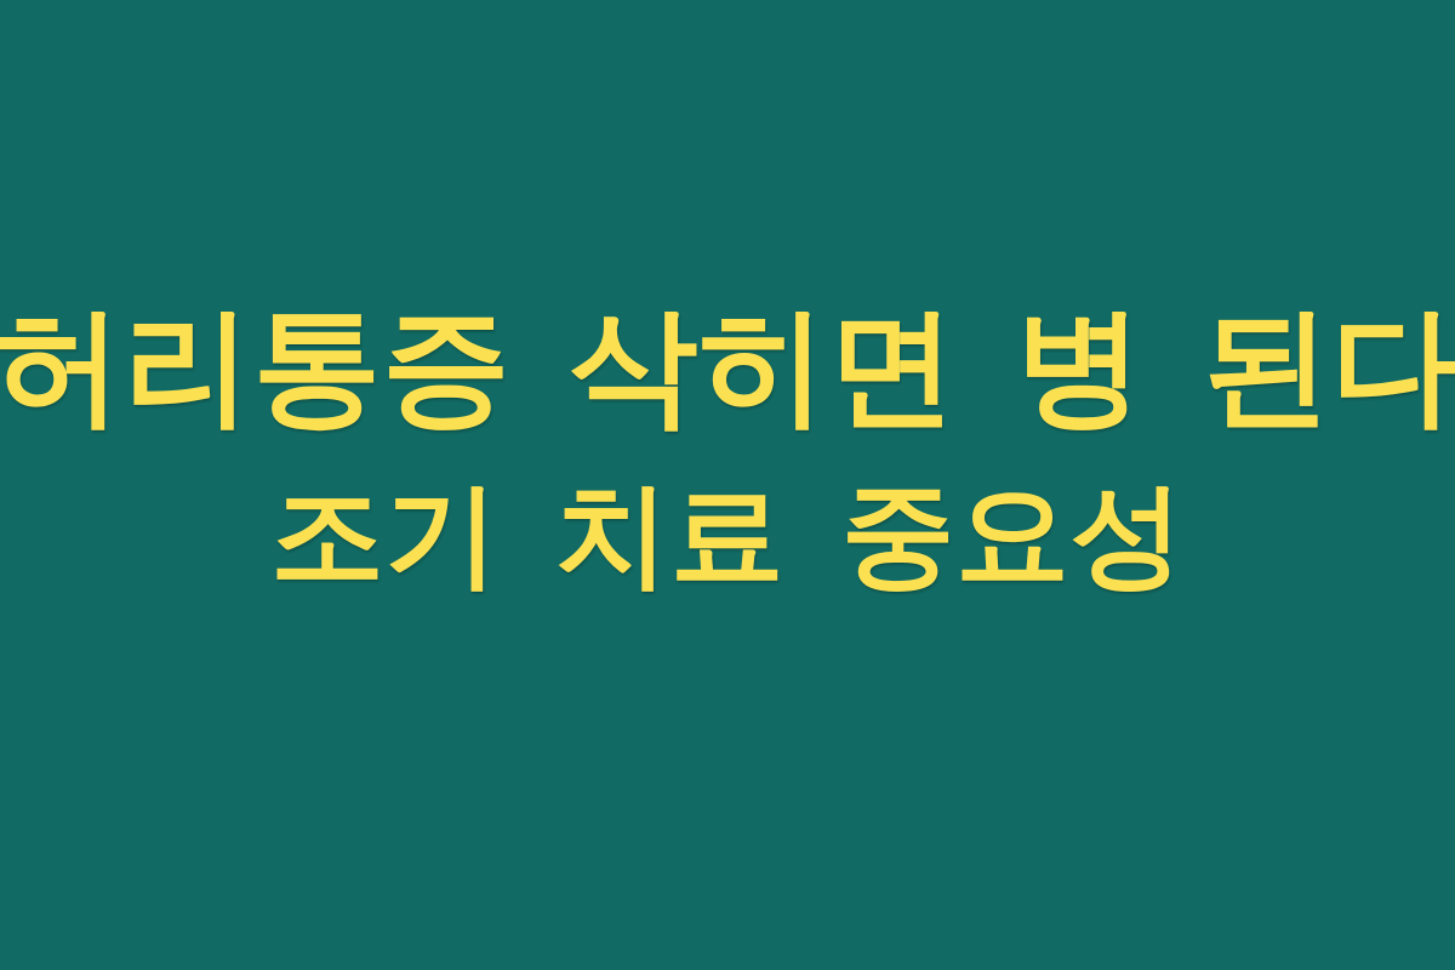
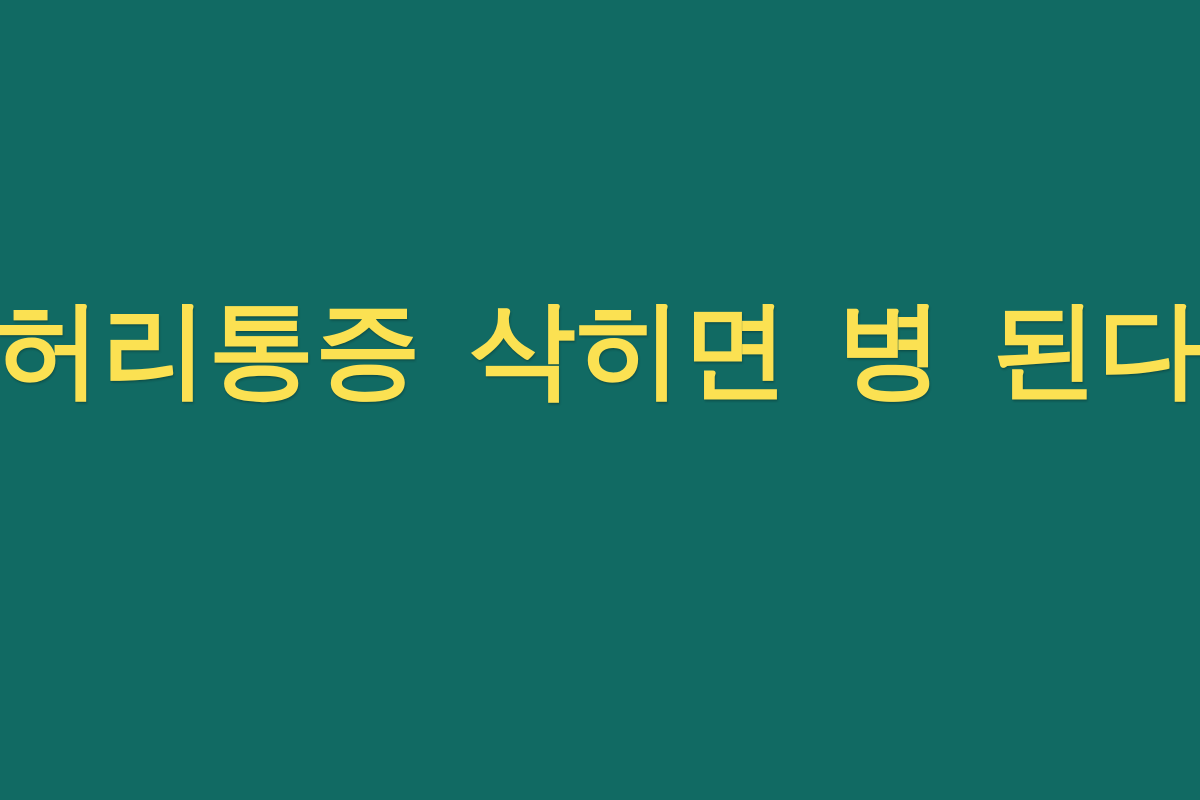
  허리통증 삭히면 병 된다
- 조기 치료 중요성
